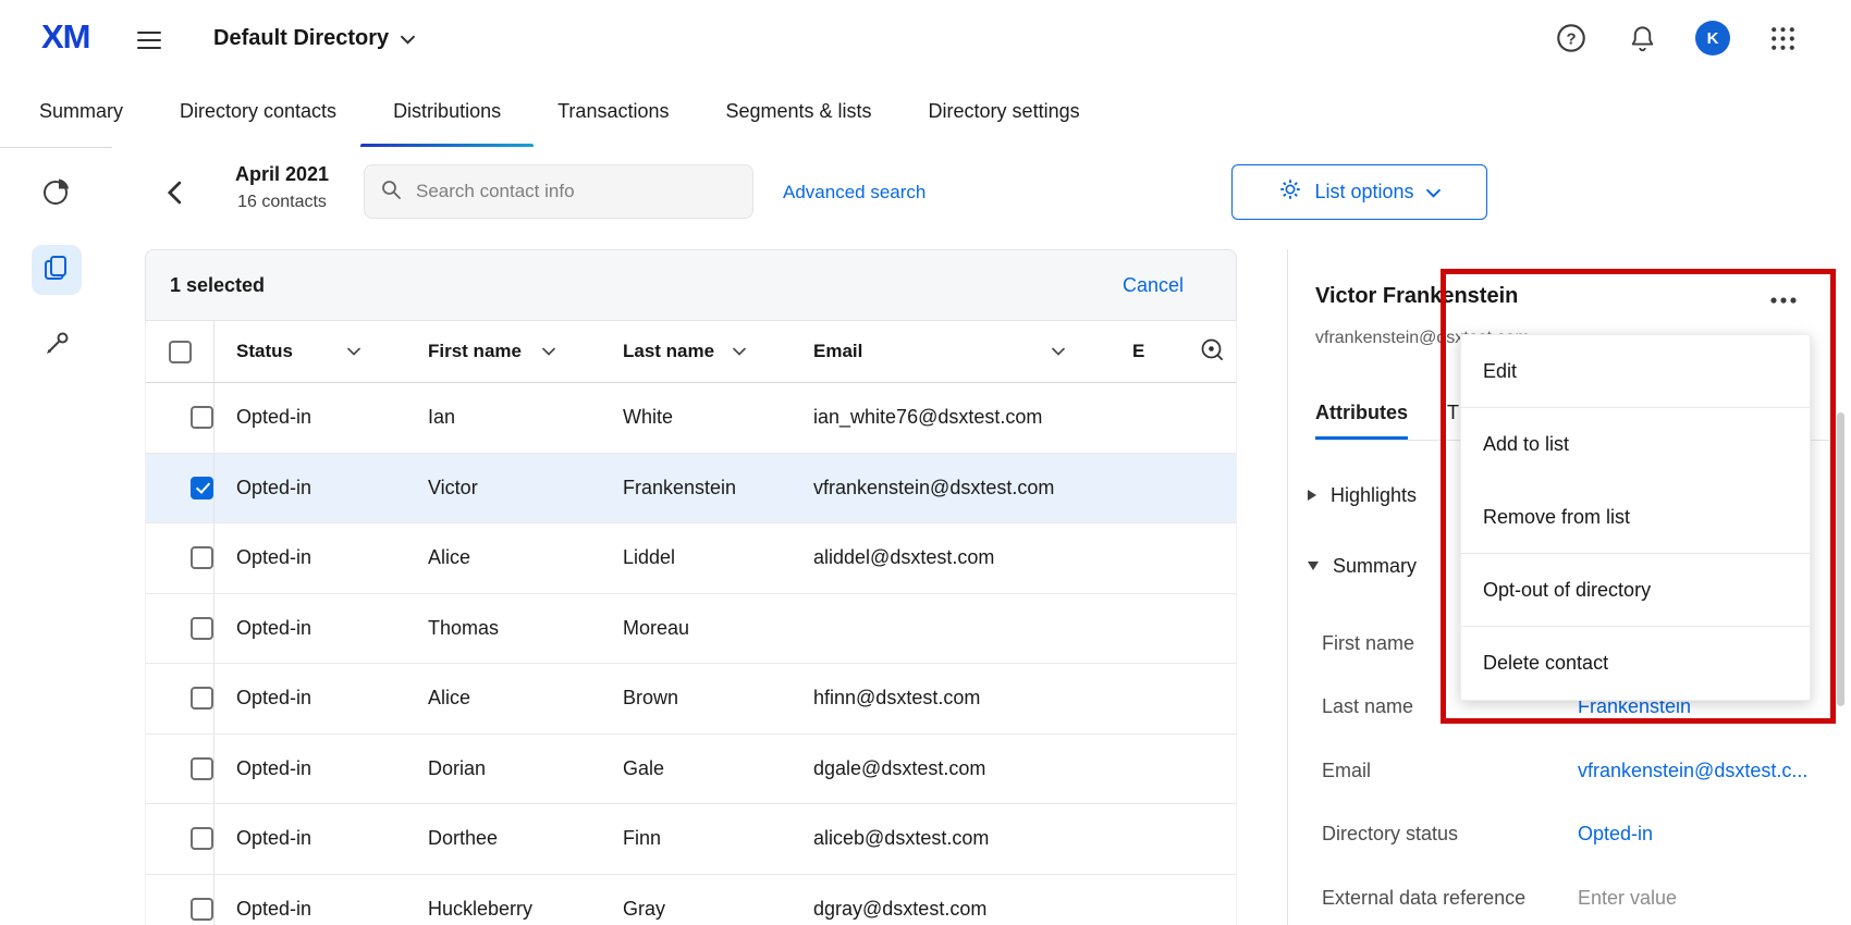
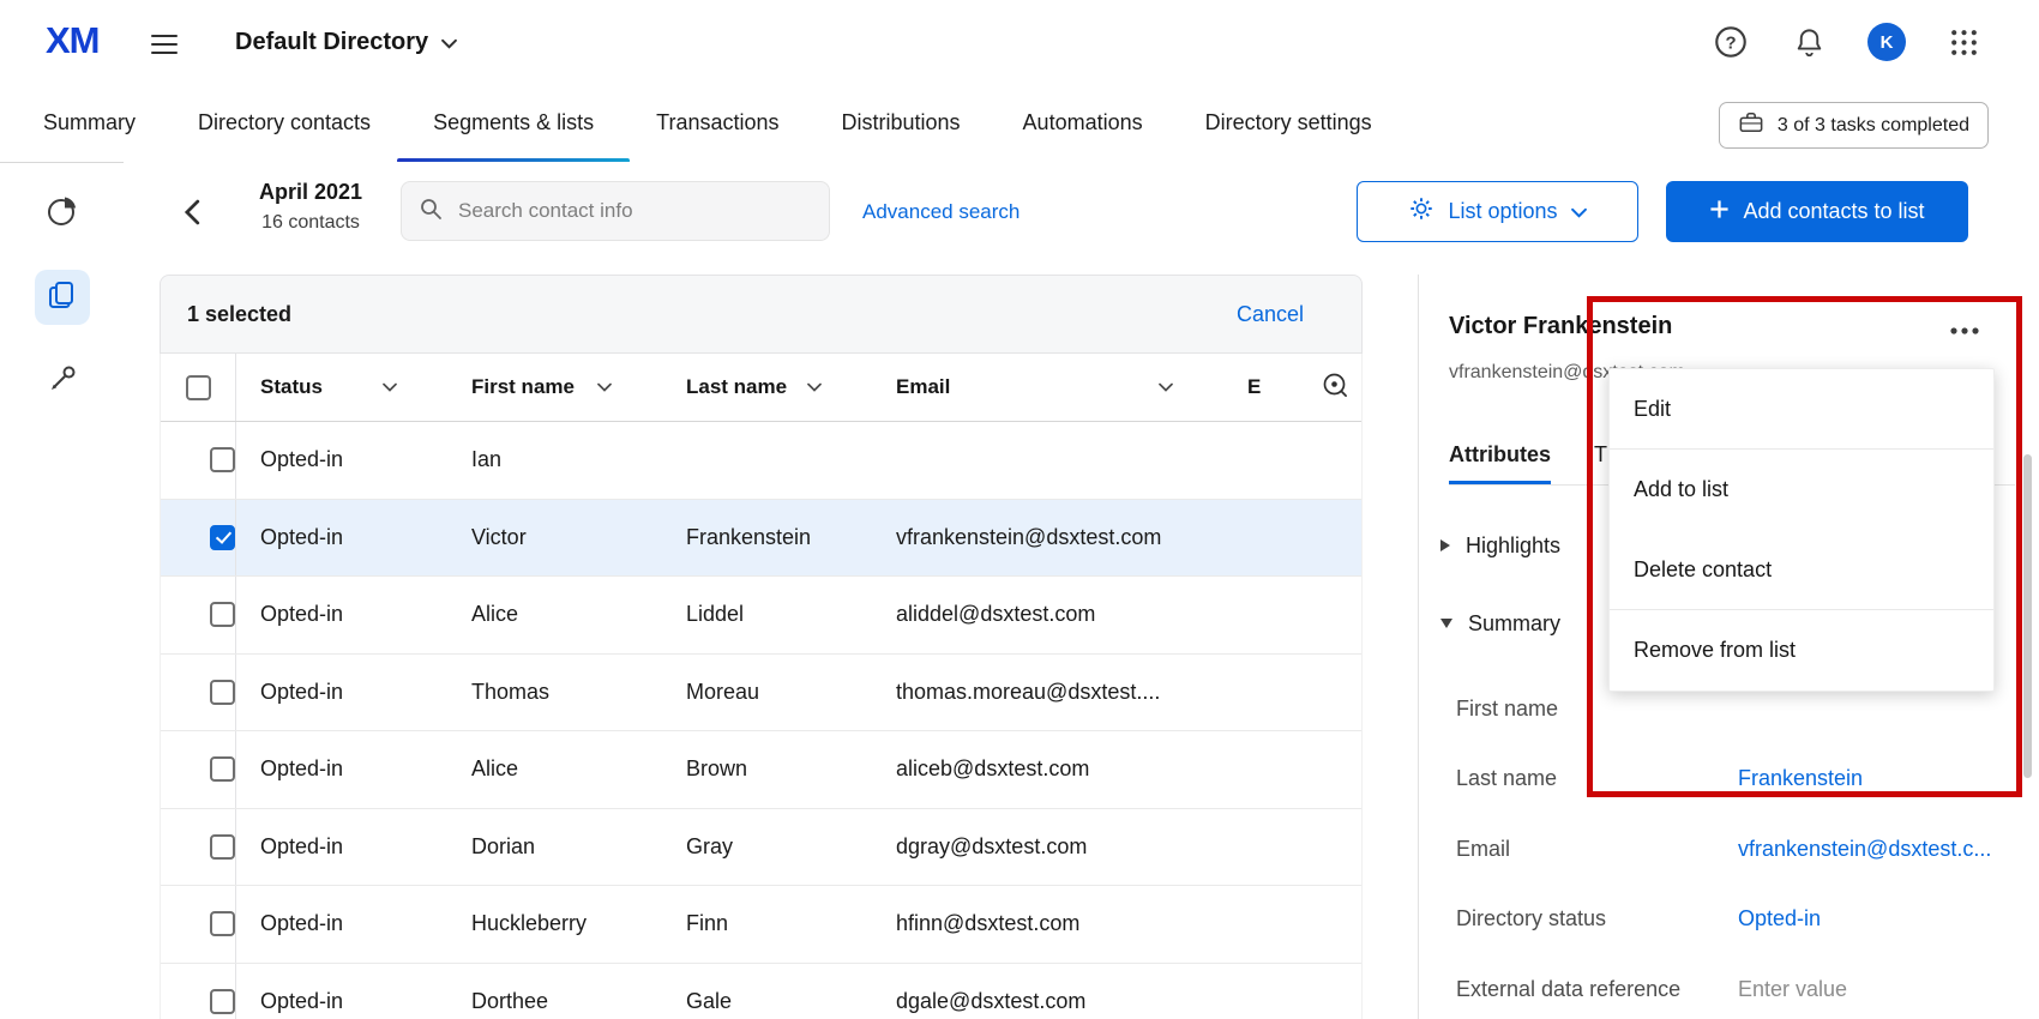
  XM
  Default Directory
  ?
  K
  Summary
  Directory contacts
- Distributions
+ Segments & lists
  Transactions
- Segments & lists
+ Distributions
+ Automations
  Directory settings
+ 3 of 3 tasks completed
  April 2021
  16 contacts
  Search contact info
  Advanced search
  List options
+ Add contacts to list
  1 selected
  Cancel
  Status
  First name
  Last name
  Email
  E
  Opted-in
  Ian
- White
- ian_white76@dsxtest.com
  Opted-in
  Victor
  Frankenstein
  vfrankenstein@dsxtest.com
  Opted-in
  Alice
  Liddel
  aliddel@dsxtest.com
  Opted-in
  Thomas
  Moreau
+ thomas.moreau@dsxtest....
  Opted-in
  Alice
  Brown
- hfinn@dsxtest.com
+ aliceb@dsxtest.com
  Opted-in
  Dorian
- Gale
+ Gray
- dgale@dsxtest.com
+ dgray@dsxtest.com
  Opted-in
- Dorthee
+ Huckleberry
  Finn
- aliceb@dsxtest.com
+ hfinn@dsxtest.com
  Opted-in
- Huckleberry
+ Dorthee
- Gray
+ Gale
- dgray@dsxtest.com
+ dgale@dsxtest.com
  Victor Frankenstein
  Attributes
  T
  Highlights
  Summary
  First name
  Last name
  Frankenstein
  Email
  vfrankenstein@dsxtest.c...
  Directory status
  Opted-in
  External data reference
  Enter value
  Edit
  Add to list
- Remove from list
+ Delete contact
- Opt-out of directory
- Delete contact
+ Remove from list
